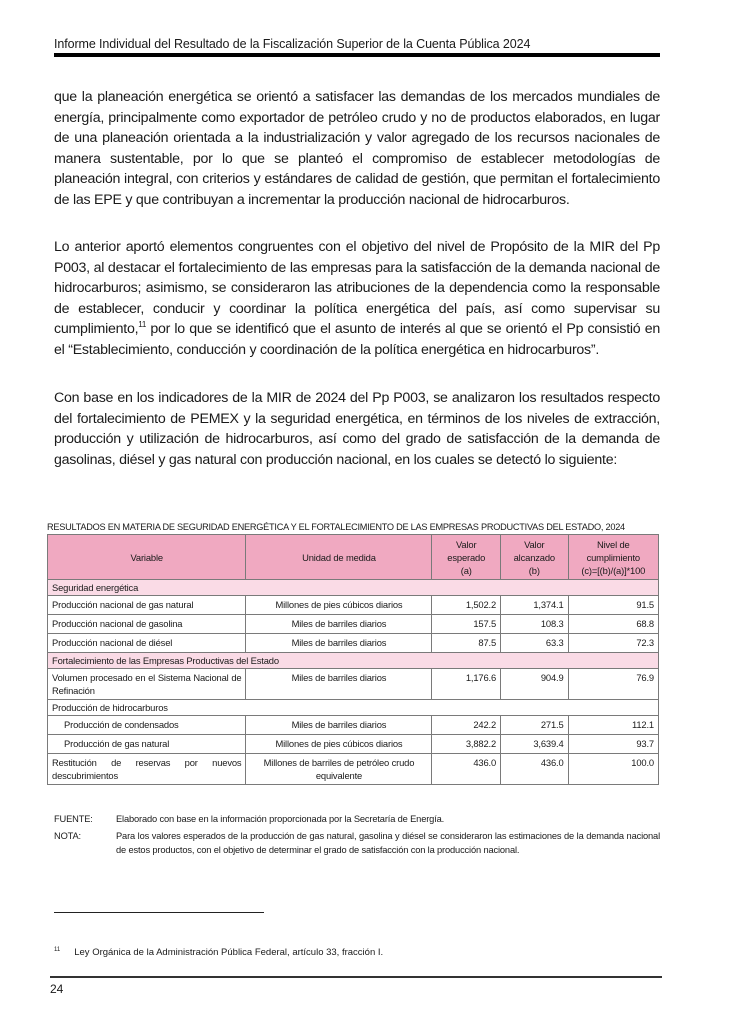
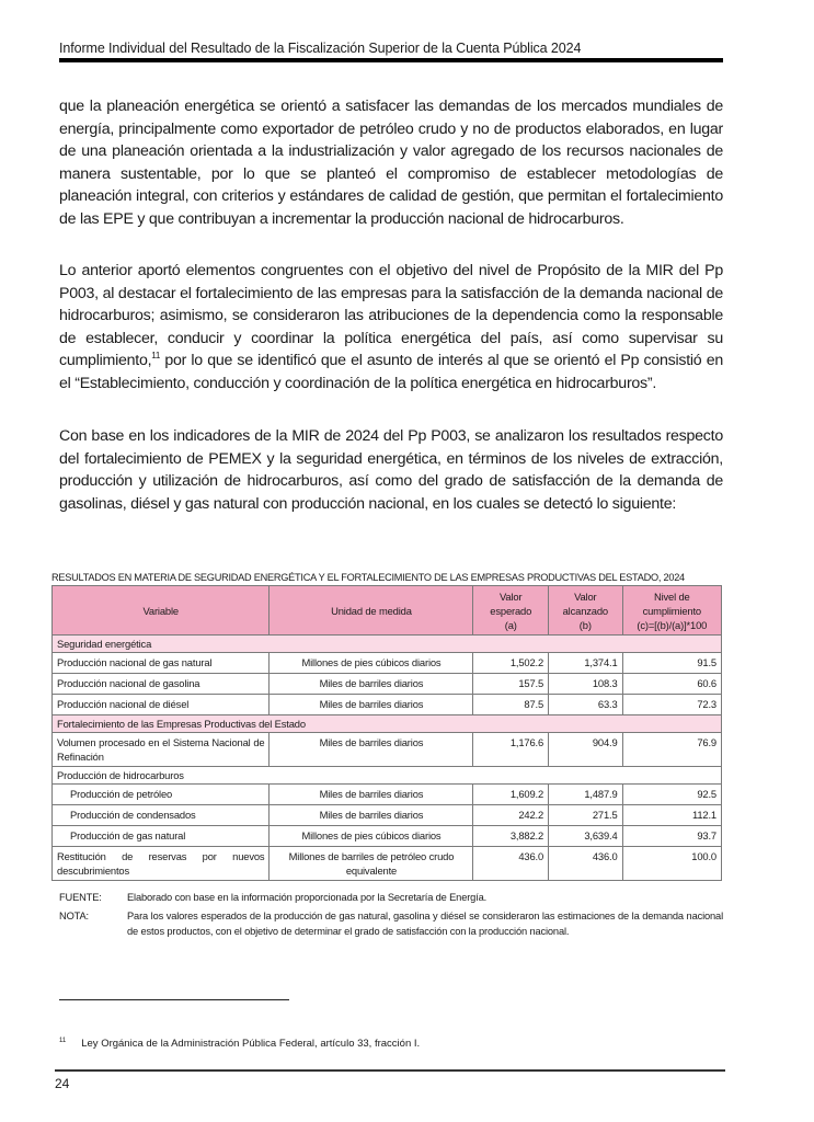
  Informe Individual del Resultado de la Fiscalización Superior de la Cuenta Pública 2024
  que la planeación energética se orientó a satisfacer las demandas de los mercados mundiales de energía, principalmente como exportador de petróleo crudo y no de productos elaborados, en lugar de una planeación orientada a la industrialización y valor agregado de los recursos nacionales de manera sustentable, por lo que se planteó el compromiso de establecer metodologías de planeación integral, con criterios y estándares de calidad de gestión, que permitan el fortalecimiento de las EPE y que contribuyan a incrementar la producción nacional de hidrocarburos.
  Lo anterior aportó elementos congruentes con el objetivo del nivel de Propósito de la MIR del Pp P003, al destacar el fortalecimiento de las empresas para la satisfacción de la demanda nacional de hidrocarburos; asimismo, se consideraron las atribuciones de la dependencia como la responsable de establecer, conducir y coordinar la política energética del país, así como supervisar su cumplimiento,11 por lo que se identificó que el asunto de interés al que se orientó el Pp consistió en el “Establecimiento, conducción y coordinación de la política energética en hidrocarburos”.
  Con base en los indicadores de la MIR de 2024 del Pp P003, se analizaron los resultados respecto del fortalecimiento de PEMEX y la seguridad energética, en términos de los niveles de extracción, producción y utilización de hidrocarburos, así como del grado de satisfacción de la demanda de gasolinas, diésel y gas natural con producción nacional, en los cuales se detectó lo siguiente:
  RESULTADOS EN MATERIA DE SEGURIDAD ENERGÉTICA Y EL FORTALECIMIENTO DE LAS EMPRESAS PRODUCTIVAS DEL ESTADO, 2024
  Variable	Unidad de medida	Valor esperado (a)	Valor alcanzado (b)	Nivel de cumplimiento (c)=[(b)/(a)]*100
  Seguridad energética
  Producción nacional de gas natural	Millones de pies cúbicos diarios	1,502.2	1,374.1	91.5
- Producción nacional de gasolina	Miles de barriles diarios	157.5	108.3	68.8
+ Producción nacional de gasolina	Miles de barriles diarios	157.5	108.3	60.6
  Producción nacional de diésel	Miles de barriles diarios	87.5	63.3	72.3
  Fortalecimiento de las Empresas Productivas del Estado
  Volumen procesado en el Sistema Nacional de Refinación	Miles de barriles diarios	1,176.6	904.9	76.9
  Producción de hidrocarburos
+ Producción de petróleo	Miles de barriles diarios	1,609.2	1,487.9	92.5
  Producción de condensados	Miles de barriles diarios	242.2	271.5	112.1
  Producción de gas natural	Millones de pies cúbicos diarios	3,882.2	3,639.4	93.7
  Restitución de reservas por nuevos descubrimientos	Millones de barriles de petróleo crudo equivalente	436.0	436.0	100.0
  FUENTE:
  Elaborado con base en la información proporcionada por la Secretaría de Energía.
  NOTA:
  Para los valores esperados de la producción de gas natural, gasolina y diésel se consideraron las estimaciones de la demanda nacional de estos productos, con el objetivo de determinar el grado de satisfacción con la producción nacional.
  Ley Orgánica de la Administración Pública Federal, artículo 33, fracción I.
  24
